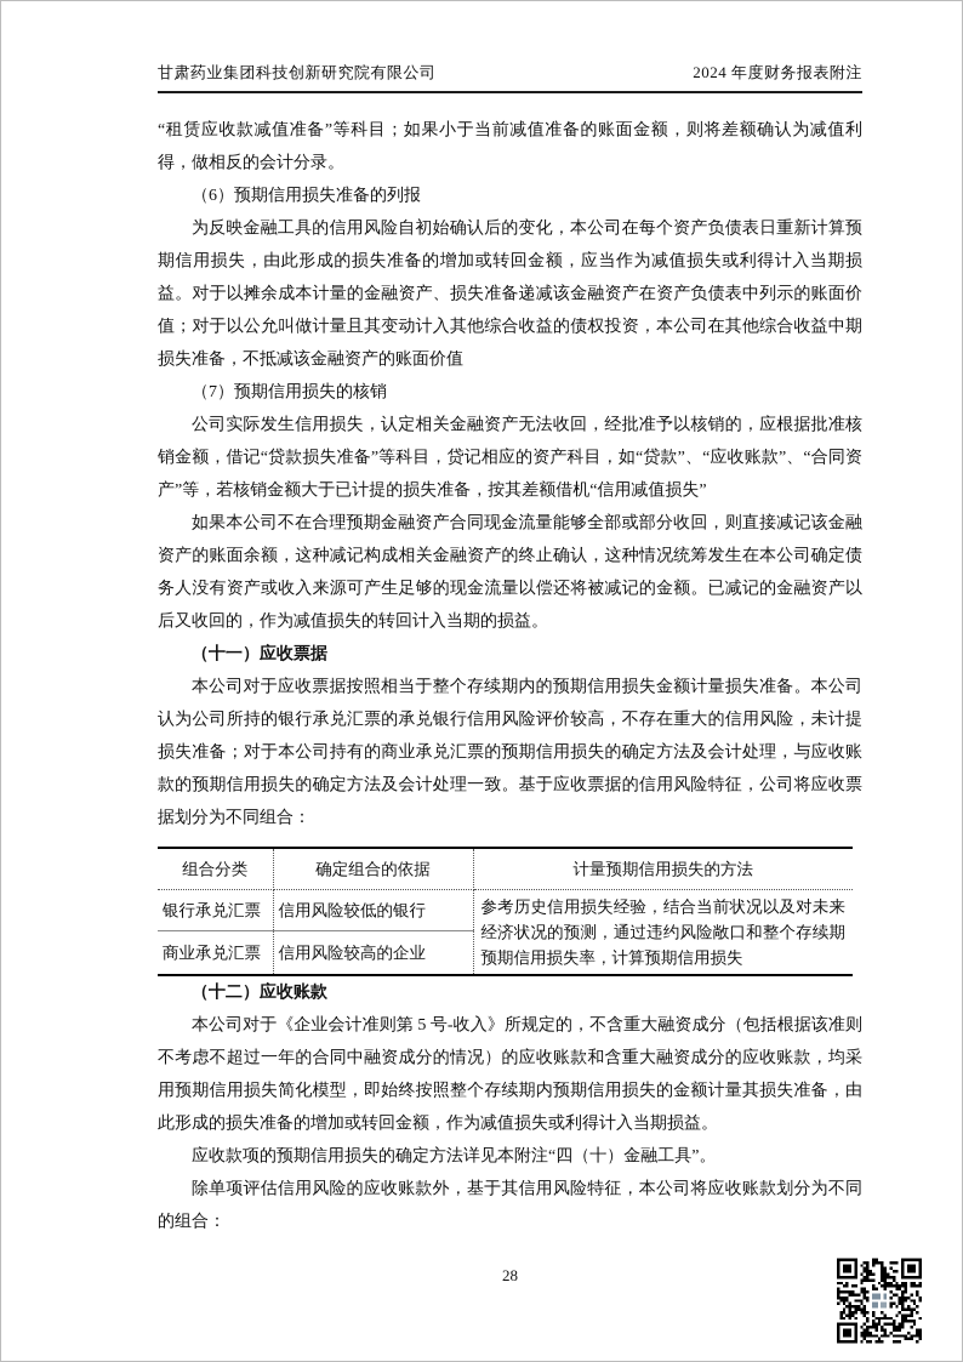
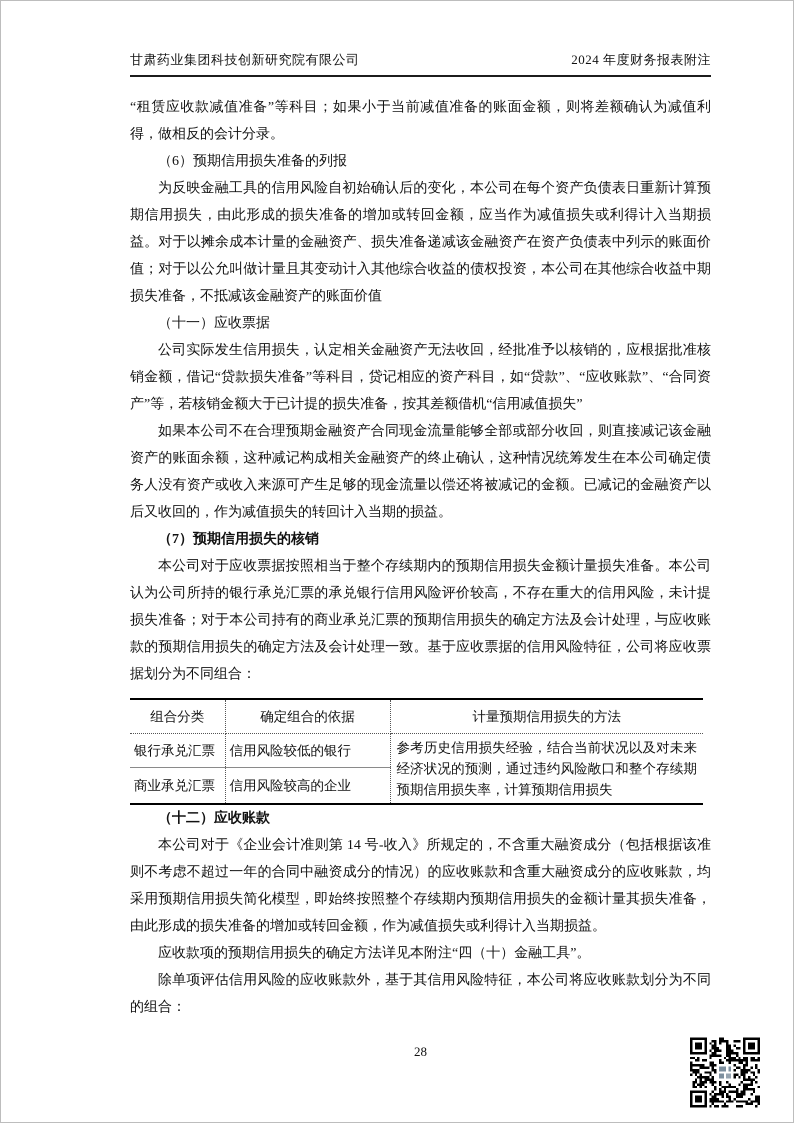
  甘肃药业集团科技创新研究院有限公司
  2024 年度财务报表附注
  “租赁应收款减值准备”等科目；如果小于当前减值准备的账面金额，则将差额确认为减值利得，做相反的会计分录。
  （6）预期信用损失准备的列报
  为反映金融工具的信用风险自初始确认后的变化，本公司在每个资产负债表日重新计算预期信用损失，由此形成的损失准备的增加或转回金额，应当作为减值损失或利得计入当期损益。对于以摊余成本计量的金融资产、损失准备递减该金融资产在资产负债表中列示的账面价值；对于以公允叫做计量且其变动计入其他综合收益的债权投资，本公司在其他综合收益中期损失准备，不抵减该金融资产的账面价值
- （7）预期信用损失的核销
+ （十一）应收票据
  公司实际发生信用损失，认定相关金融资产无法收回，经批准予以核销的，应根据批准核销金额，借记“贷款损失准备”等科目，贷记相应的资产科目，如“贷款”、“应收账款”、“合同资产”等，若核销金额大于已计提的损失准备，按其差额借机“信用减值损失”
  如果本公司不在合理预期金融资产合同现金流量能够全部或部分收回，则直接减记该金融资产的账面余额，这种减记构成相关金融资产的终止确认，这种情况统筹发生在本公司确定债务人没有资产或收入来源可产生足够的现金流量以偿还将被减记的金额。已减记的金融资产以后又收回的，作为减值损失的转回计入当期的损益。
- （十一）应收票据
+ （7）预期信用损失的核销
  本公司对于应收票据按照相当于整个存续期内的预期信用损失金额计量损失准备。本公司认为公司所持的银行承兑汇票的承兑银行信用风险评价较高，不存在重大的信用风险，未计提损失准备；对于本公司持有的商业承兑汇票的预期信用损失的确定方法及会计处理，与应收账款的预期信用损失的确定方法及会计处理一致。基于应收票据的信用风险特征，公司将应收票据划分为不同组合：
  组合分类	确定组合的依据	计量预期信用损失的方法
  银行承兑汇票	信用风险较低的银行	参考历史信用损失经验，结合当前状况以及对未来经济状况的预测，通过违约风险敞口和整个存续期预期信用损失率，计算预期信用损失
  商业承兑汇票	信用风险较高的企业
  （十二）应收账款
- 本公司对于《企业会计准则第 5 号-收入》所规定的，不含重大融资成分（包括根据该准则不考虑不超过一年的合同中融资成分的情况）的应收账款和含重大融资成分的应收账款，均采用预期信用损失简化模型，即始终按照整个存续期内预期信用损失的金额计量其损失准备，由此形成的损失准备的增加或转回金额，作为减值损失或利得计入当期损益。
+ 本公司对于《企业会计准则第 14 号-收入》所规定的，不含重大融资成分（包括根据该准则不考虑不超过一年的合同中融资成分的情况）的应收账款和含重大融资成分的应收账款，均采用预期信用损失简化模型，即始终按照整个存续期内预期信用损失的金额计量其损失准备，由此形成的损失准备的增加或转回金额，作为减值损失或利得计入当期损益。
  应收款项的预期信用损失的确定方法详见本附注“四（十）金融工具”。
  除单项评估信用风险的应收账款外，基于其信用风险特征，本公司将应收账款划分为不同的组合：
  28
